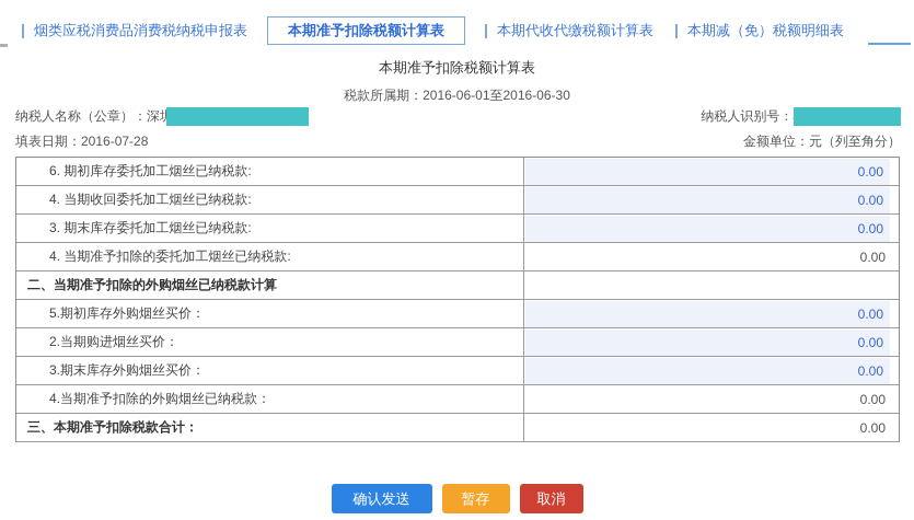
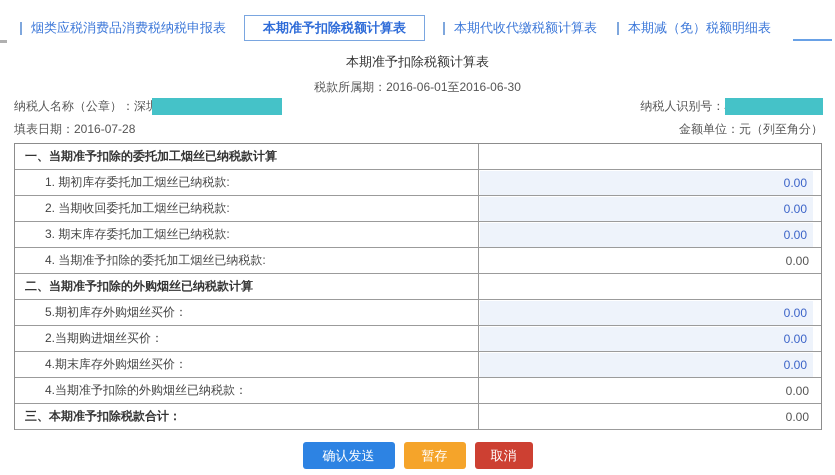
  烟类应税消费品消费税纳税申报表
  本期准予扣除税额计算表
  本期代收代缴税额计算表
  本期减（免）税额明细表
  本期准予扣除税额计算表
  税款所属期：2016-06-01至2016-06-30
  纳税人名称（公章）：
  纳税人识别号：
  填表日期：2016-07-28
  金额单位：元（列至角分）
+ 一、当期准予扣除的委托加工烟丝已纳税款计算
- 6. 期初库存委托加工烟丝已纳税款:
+ 1. 期初库存委托加工烟丝已纳税款:
  0.00
- 4. 当期收回委托加工烟丝已纳税款:
+ 2. 当期收回委托加工烟丝已纳税款:
  0.00
  3. 期末库存委托加工烟丝已纳税款:
  0.00
  4. 当期准予扣除的委托加工烟丝已纳税款:
  0.00
  二、当期准予扣除的外购烟丝已纳税款计算
  5.期初库存外购烟丝买价：
  0.00
  2.当期购进烟丝买价：
  0.00
- 3.期末库存外购烟丝买价：
+ 4.期末库存外购烟丝买价：
  0.00
  4.当期准予扣除的外购烟丝已纳税款：
  0.00
  三、本期准予扣除税款合计：
  0.00
  确认发送
  暂存
  取消
